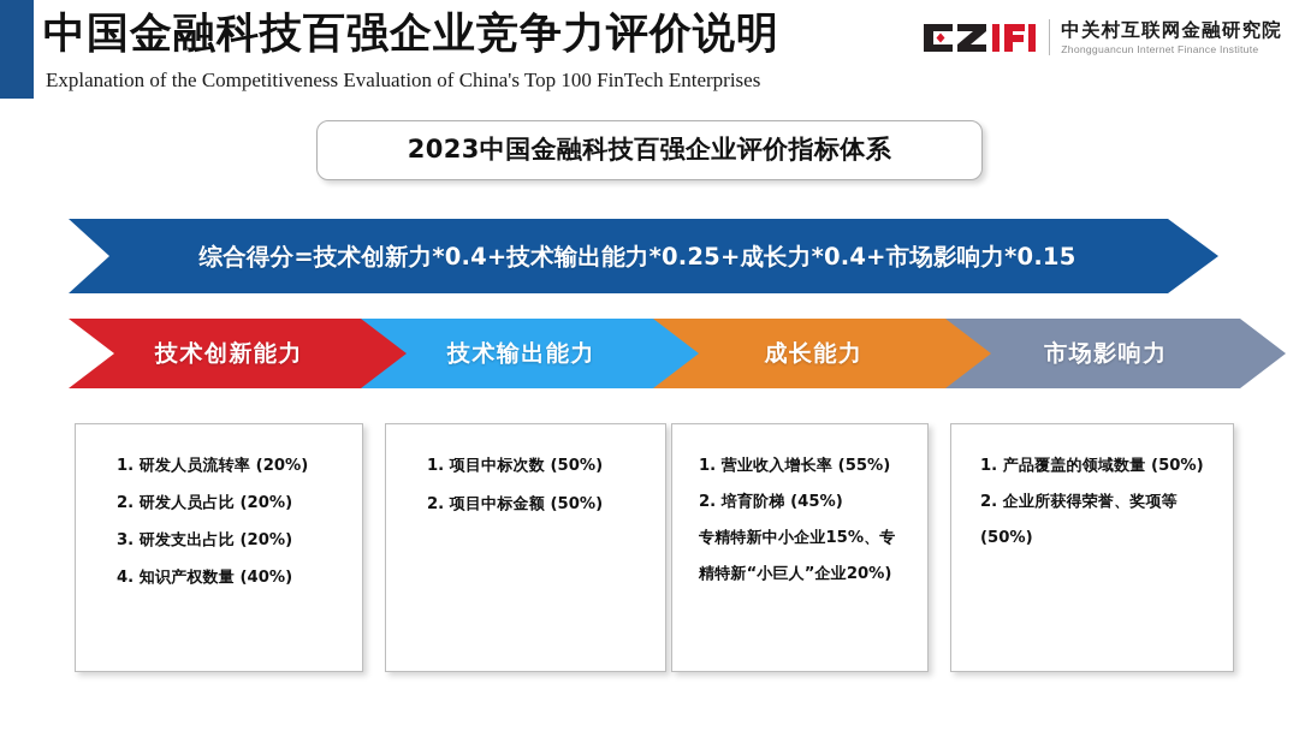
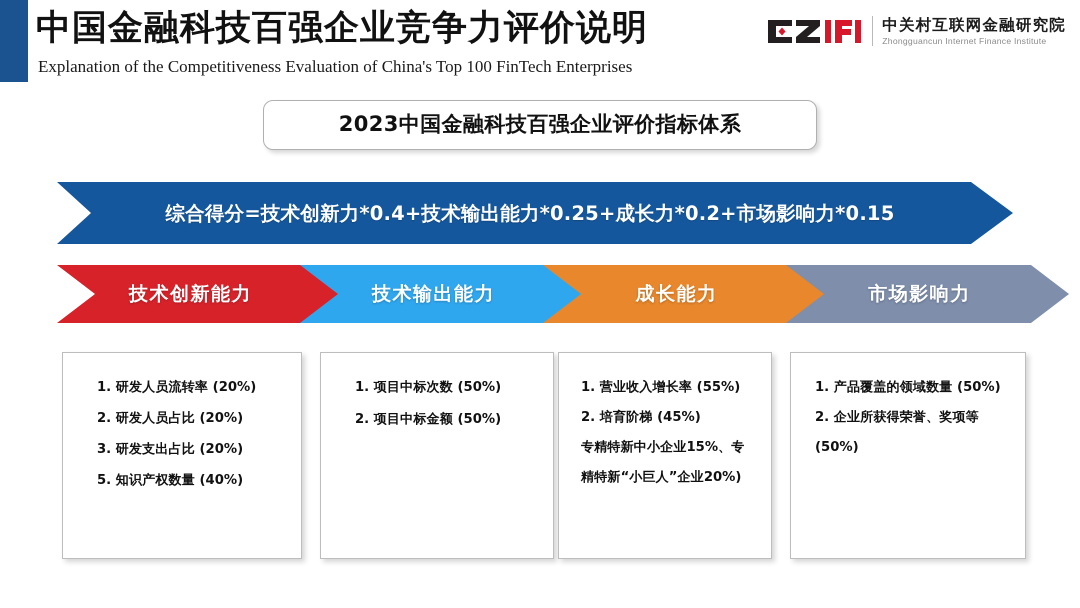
  中国金融科技百强企业竞争力评价说明
  Explanation of the Competitiveness Evaluation of China's Top 100 FinTech Enterprises
  中关村互联网金融研究院
  Zhongguancun Internet Finance Institute
  2023中国金融科技百强企业评价指标体系
- 综合得分=技术创新力*0.4+技术输出能力*0.25+成长力*0.4+市场影响力*0.15
+ 综合得分=技术创新力*0.4+技术输出能力*0.25+成长力*0.2+市场影响力*0.15
  技术创新能力
  技术输出能力
  成长能力
  市场影响力
  1. 研发人员流转率 (20%)
  2. 研发人员占比 (20%)
  3. 研发支出占比 (20%)
- 4. 知识产权数量 (40%)
+ 5. 知识产权数量 (40%)
  1. 项目中标次数 (50%)
  2. 项目中标金额 (50%)
  1. 营业收入增长率 (55%)
  2. 培育阶梯 (45%)
  专精特新中小企业15%、专
  精特新“小巨人”企业20%)
  1. 产品覆盖的领域数量 (50%)
  2. 企业所获得荣誉、奖项等
  (50%)
